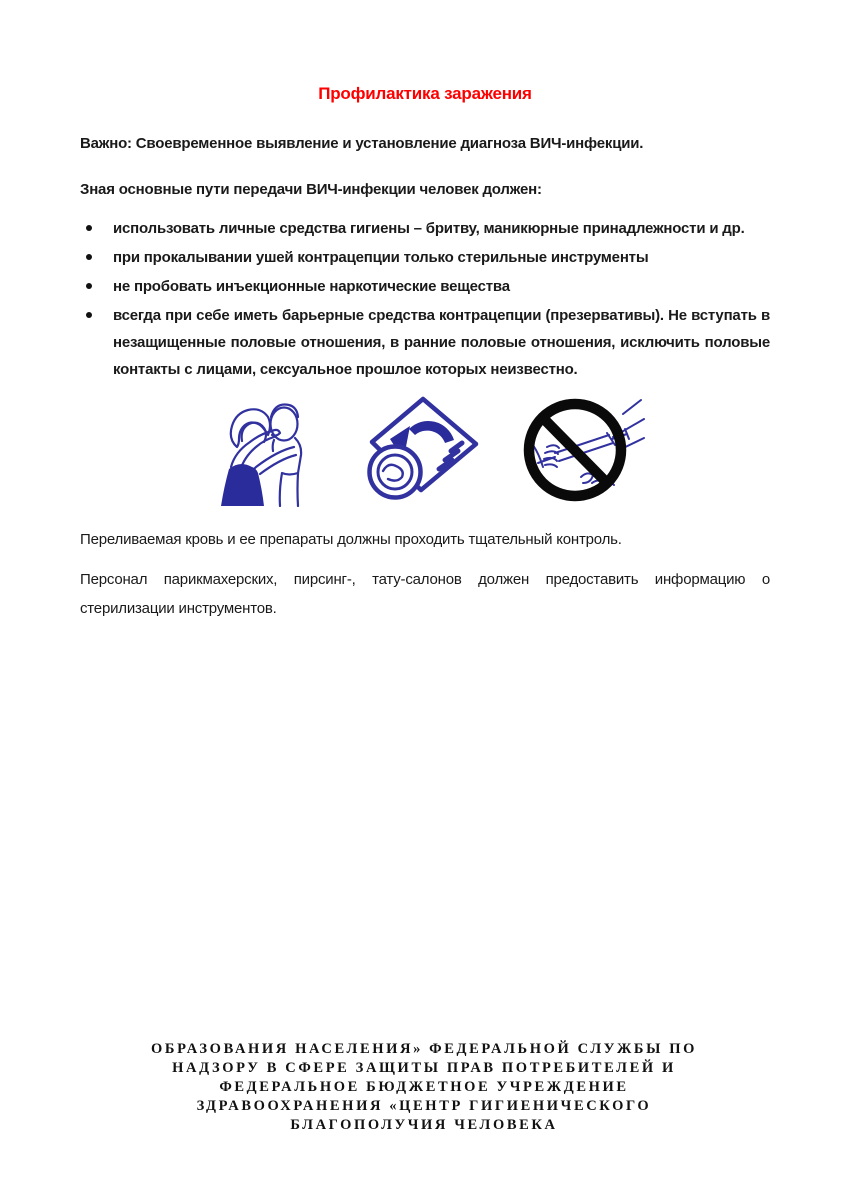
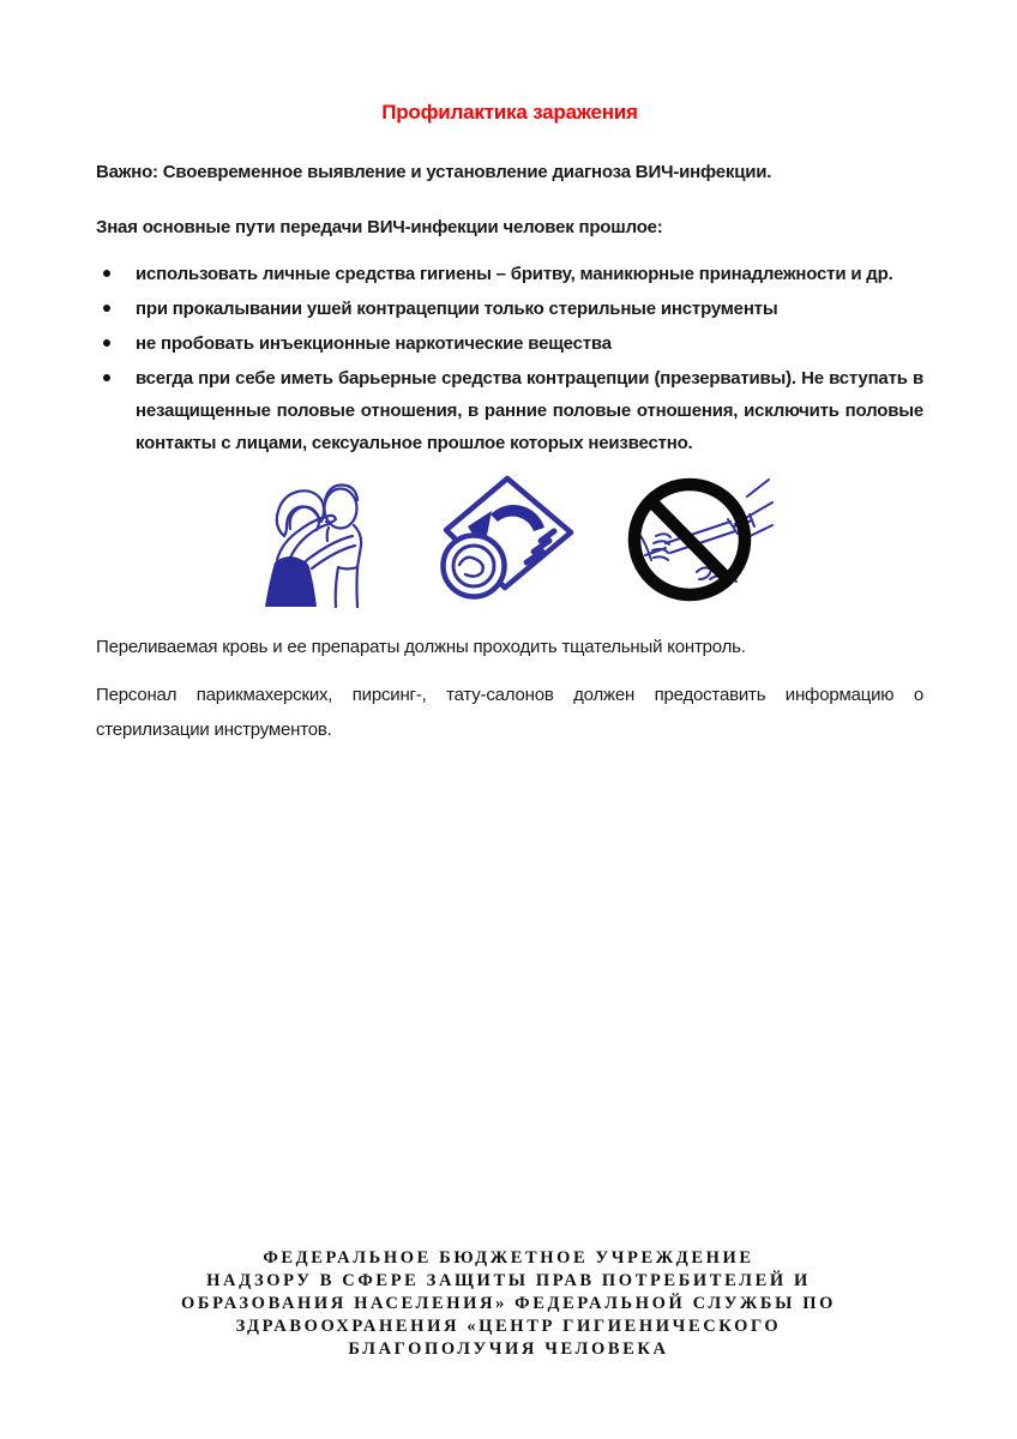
  Профилактика заражения
  Важно: Своевременное выявление и установление диагноза ВИЧ-инфекции.
- Зная основные пути передачи ВИЧ-инфекции человек должен:
+ Зная основные пути передачи ВИЧ-инфекции человек прошлое:
  использовать личные средства гигиены – бритву, маникюрные принадлежности и др.
  при прокалывании ушей контрацепции только стерильные инструменты
  не пробовать инъекционные наркотические вещества
  всегда при себе иметь барьерные средства контрацепции (презервативы). Не вступать в незащищенные половые отношения, в ранние половые отношения, исключить половые контакты с лицами, сексуальное прошлое которых неизвестно.
  Переливаемая кровь и ее препараты должны проходить тщательный контроль.
  Персонал парикмахерских, пирсинг-, тату-салонов должен предоставить информацию о стерилизации инструментов.
- ОБРАЗОВАНИЯ НАСЕЛЕНИЯ» ФЕДЕРАЛЬНОЙ СЛУЖБЫ ПО
+ ФЕДЕРАЛЬНОЕ БЮДЖЕТНОЕ УЧРЕЖДЕНИЕ
  НАДЗОРУ В СФЕРЕ ЗАЩИТЫ ПРАВ ПОТРЕБИТЕЛЕЙ И
- ФЕДЕРАЛЬНОЕ БЮДЖЕТНОЕ УЧРЕЖДЕНИЕ
+ ОБРАЗОВАНИЯ НАСЕЛЕНИЯ» ФЕДЕРАЛЬНОЙ СЛУЖБЫ ПО
  ЗДРАВООХРАНЕНИЯ «ЦЕНТР ГИГИЕНИЧЕСКОГО
  БЛАГОПОЛУЧИЯ ЧЕЛОВЕКА
